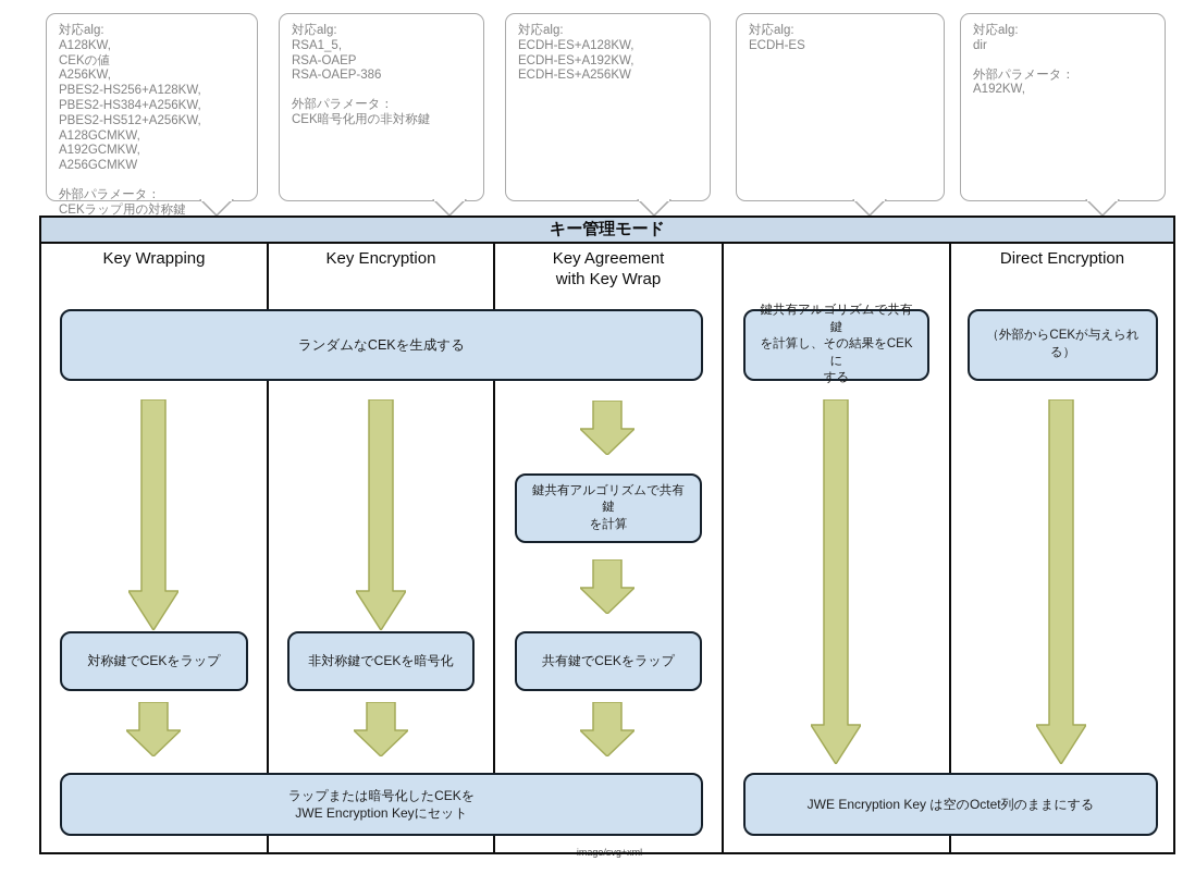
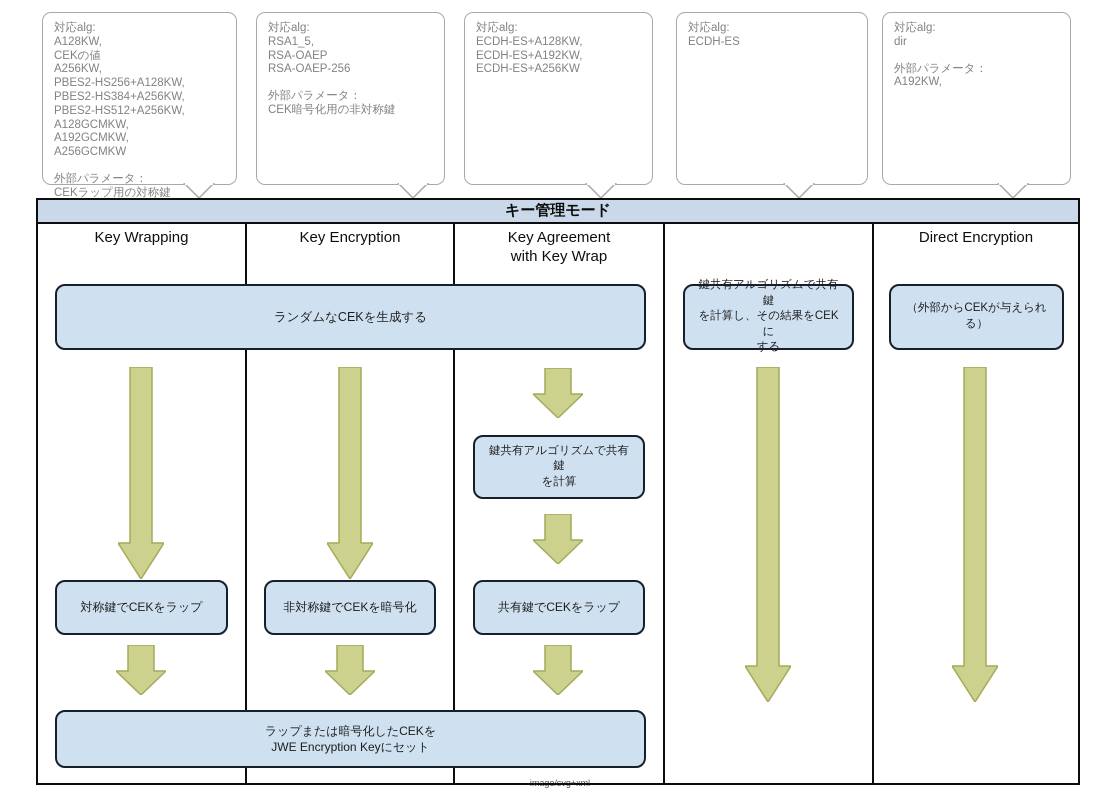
  対応alg:
  A128KW,
  CEKの値
  A256KW,
  PBES2-HS256+A128KW,
  PBES2-HS384+A256KW,
  PBES2-HS512+A256KW,
  A128GCMKW,
  A192GCMKW,
  A256GCMKW
  外部パラメータ：
  CEKラップ用の対称鍵
  対応alg:
  RSA1_5,
  RSA-OAEP
- RSA-OAEP-386
+ RSA-OAEP-256
  外部パラメータ：
  CEK暗号化用の非対称鍵
  対応alg:
  ECDH-ES+A128KW,
  ECDH-ES+A192KW,
  ECDH-ES+A256KW
  対応alg:
  ECDH-ES
  対応alg:
  dir
  外部パラメータ：
  A192KW,
  image/svg+xml
  キー管理モード
  Key Wrapping
  Key Encryption
  Key Agreement
  with Key Wrap
  Direct Encryption
  ランダムなCEKを生成する
  鍵共有アルゴリズムで共有鍵
  を計算し、その結果をCEKに
  する
  （外部からCEKが与えられ
  る）
  鍵共有アルゴリズムで共有鍵
  を計算
  対称鍵でCEKをラップ
  非対称鍵でCEKを暗号化
  共有鍵でCEKをラップ
  ラップまたは暗号化したCEKを
  JWE Encryption Keyにセット
- JWE Encryption Key は空のOctet列のままにする
